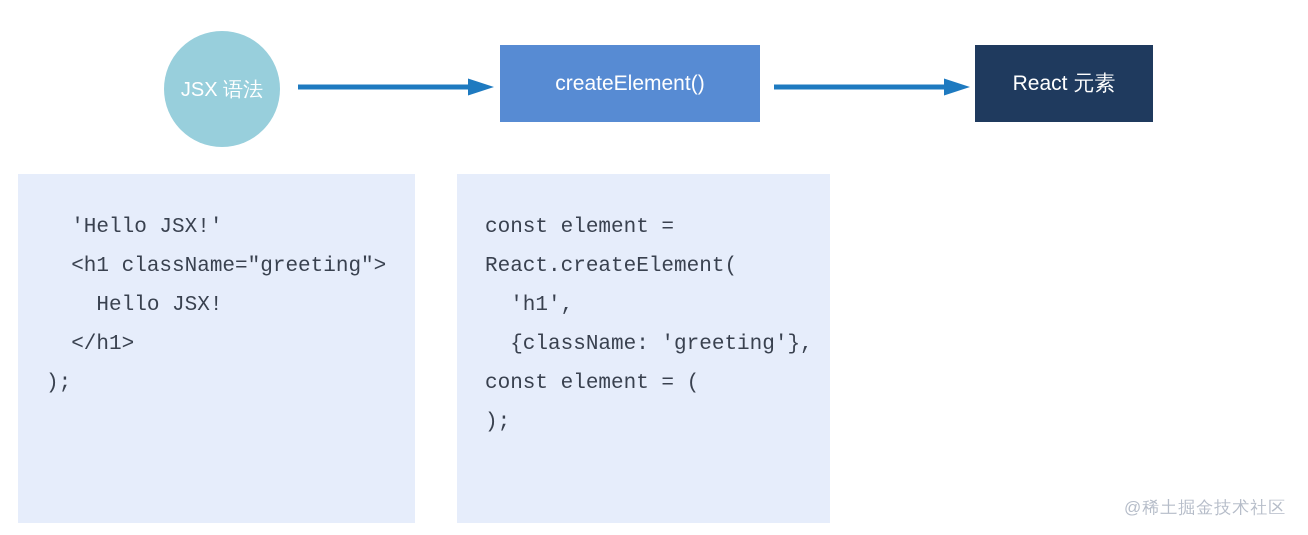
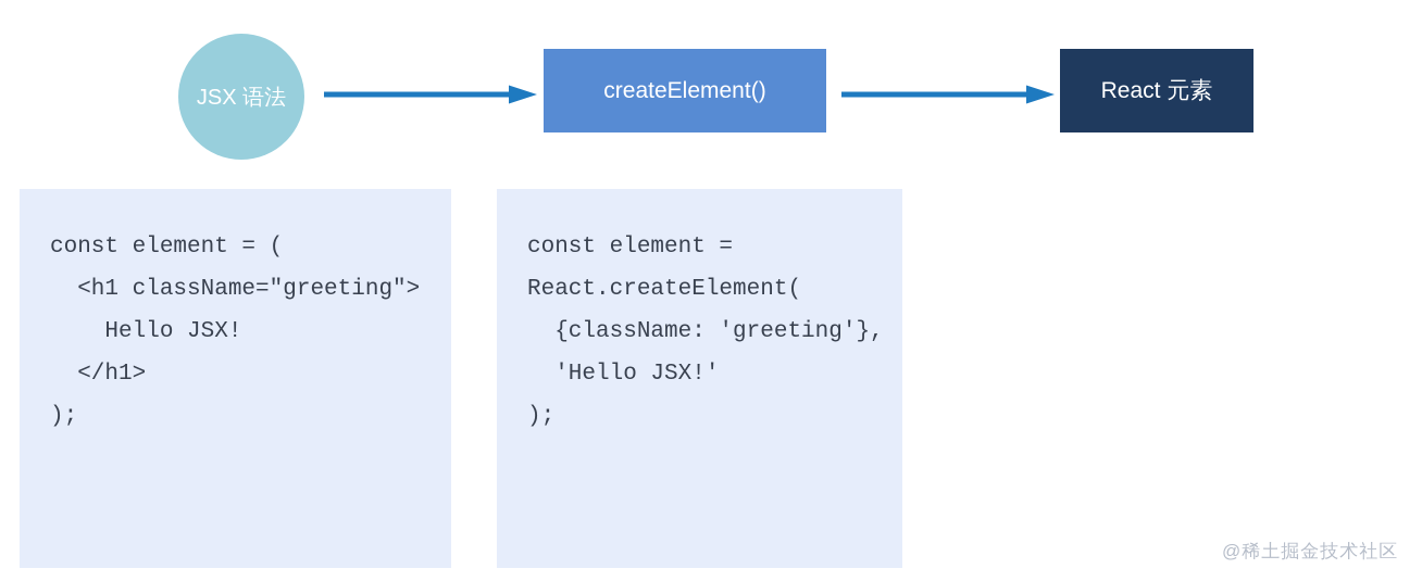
  JSX 语法
  createElement()
  React 元素
- 'Hello JSX!'
+ const element = (
  <h1 className="greeting">
  Hello JSX!
  </h1>
  );
  const element =
  React.createElement(
- 'h1',
  {className: 'greeting'},
- const element = (
+ 'Hello JSX!'
  );
  @稀土掘金技术社区
